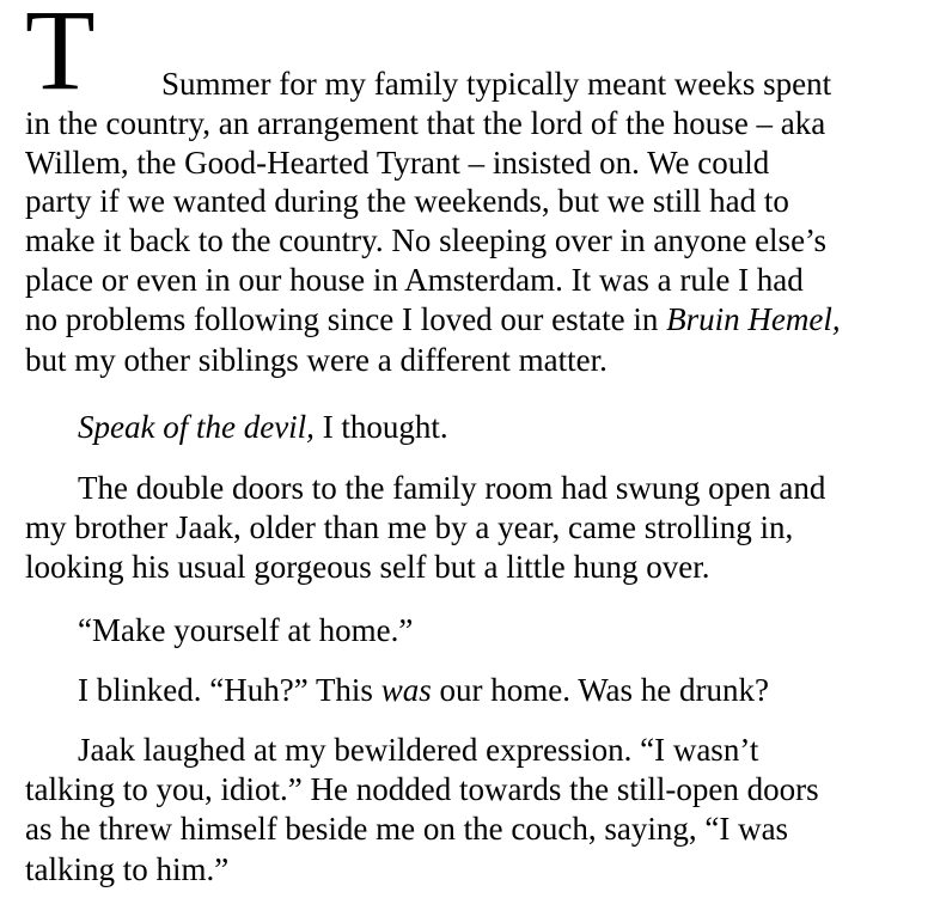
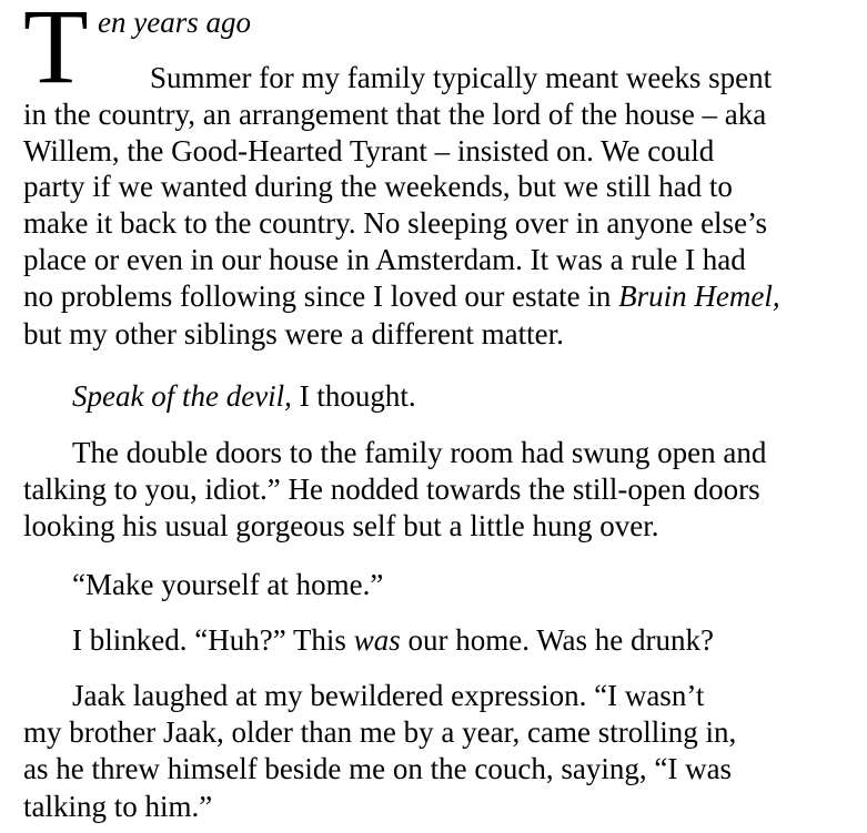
  T
+ en years ago
  Summer for my family typically meant weeks spent
  in the country, an arrangement that the lord of the house – aka
  Willem, the Good-Hearted Tyrant – insisted on. We could
  party if we wanted during the weekends, but we still had to
  make it back to the country. No sleeping over in anyone else’s
  place or even in our house in Amsterdam. It was a rule I had
  no problems following since I loved our estate in Bruin Hemel,
  but my other siblings were a different matter.
  Speak of the devil, I thought.
  The double doors to the family room had swung open and
- my brother Jaak, older than me by a year, came strolling in,
+ talking to you, idiot.” He nodded towards the still-open doors
  looking his usual gorgeous self but a little hung over.
  “Make yourself at home.”
  I blinked. “Huh?” This was our home. Was he drunk?
  Jaak laughed at my bewildered expression. “I wasn’t
- talking to you, idiot.” He nodded towards the still-open doors
+ my brother Jaak, older than me by a year, came strolling in,
  as he threw himself beside me on the couch, saying, “I was
  talking to him.”
